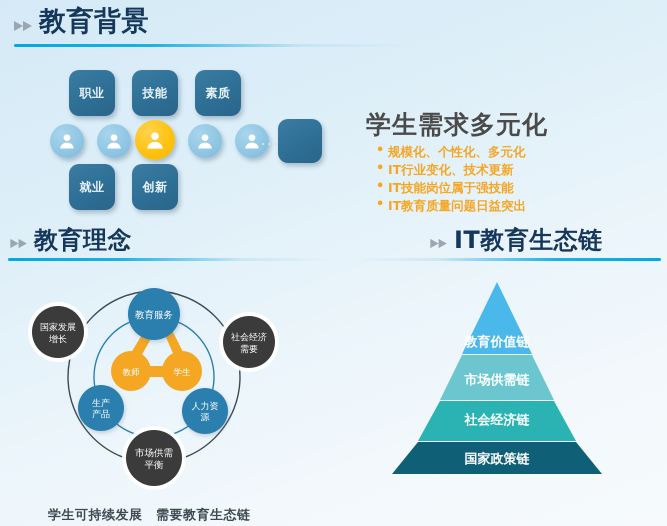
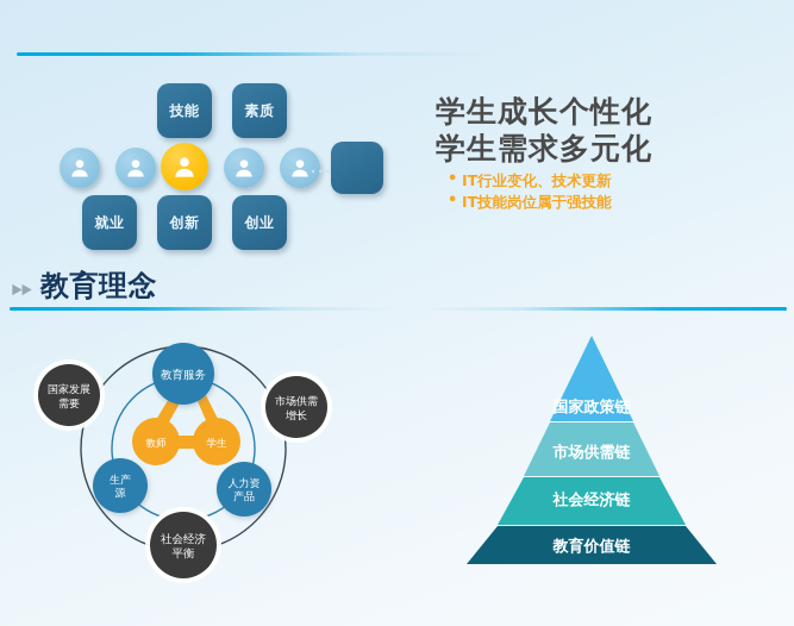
- 教育背景
- 职业
  技能
  素质
  ...
  就业
  创新
+ 创业
+ 学生成长个性化
  学生需求多元化
- 规模化、个性化、多元化
  IT行业变化、技术更新
  IT技能岗位属于强技能
- IT教育质量问题日益突出
  教育理念
- IT教育生态链
  教育服务
  人力资
- 源
+ 产品
  生产
- 产品
+ 源
  教师
  学生
  国家发展
- 增长
+ 需要
- 社会经济
+ 市场供需
- 需要
+ 增长
- 市场供需
+ 社会经济
  平衡
- 教育价值链
+ 国家政策链
  市场供需链
  社会经济链
- 国家政策链
+ 教育价值链
- 学生可持续发展 需要教育生态链
